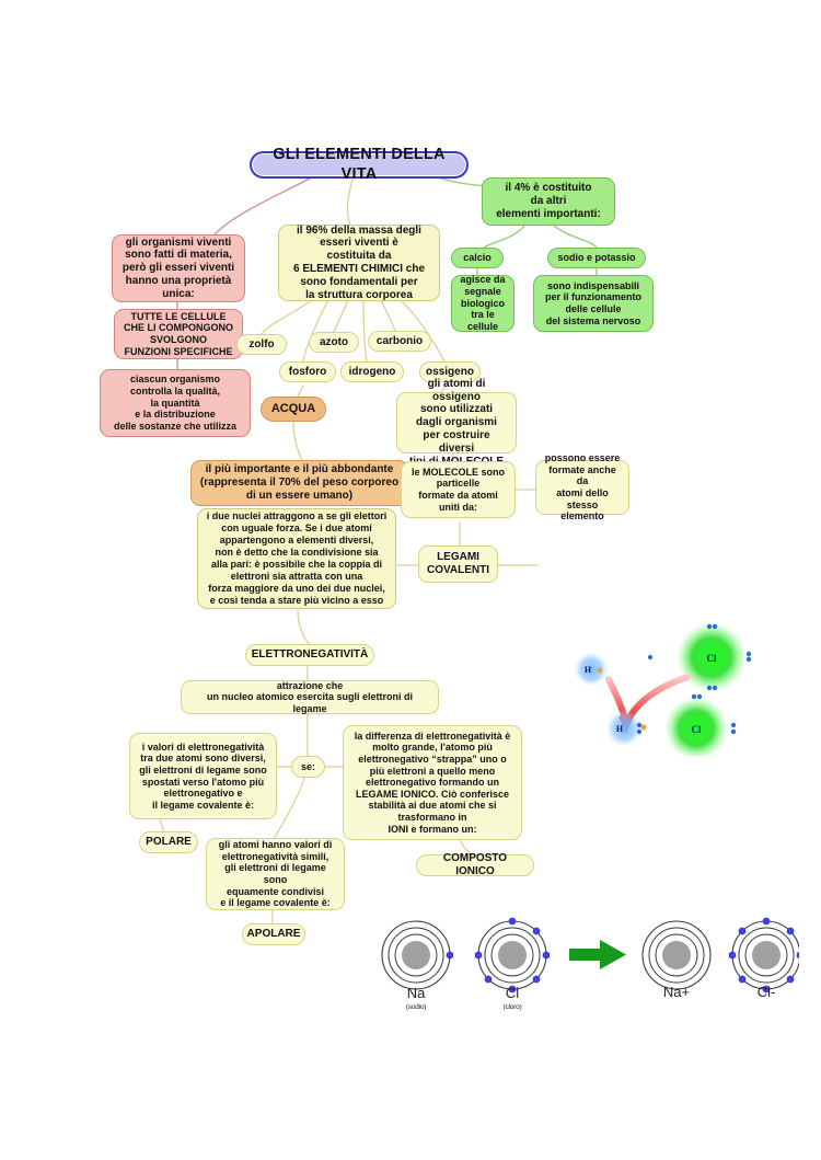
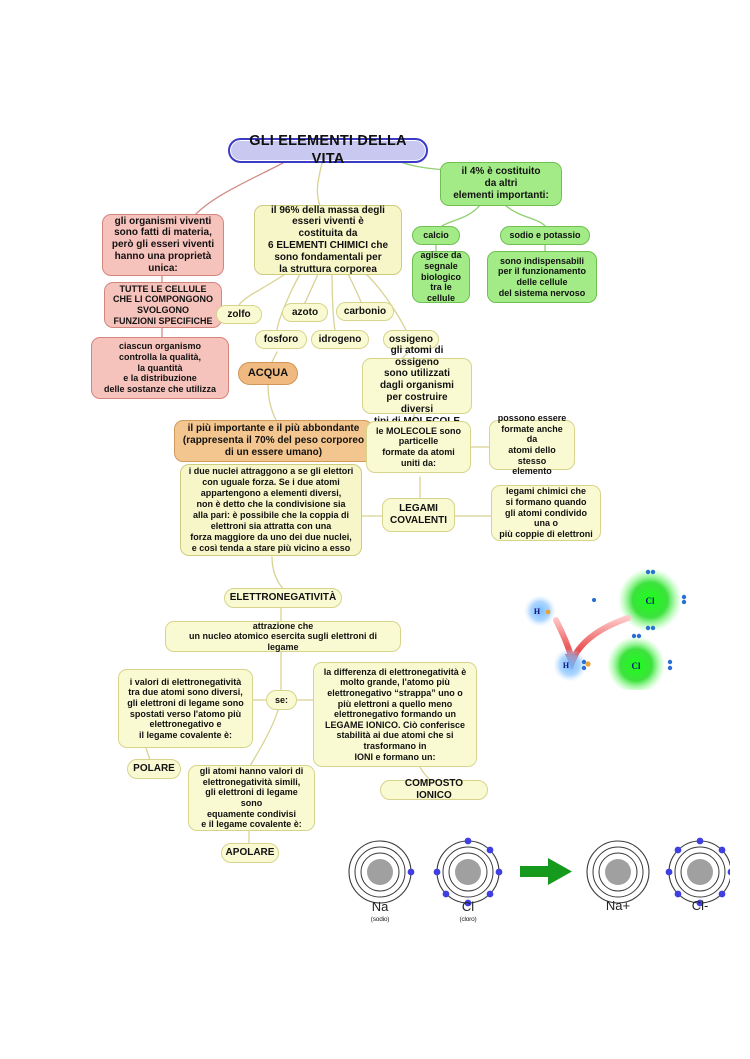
  GLI ELEMENTI DELLA VITA
  gli organismi viventi
  sono fatti di materia,
  però gli esseri viventi
  hanno una proprietà unica:
  TUTTE LE CELLULE
  CHE LI COMPONGONO
  SVOLGONO
  FUNZIONI SPECIFICHE
  ciascun organismo
  controlla la qualità,
  la quantità
  e la distribuzione
  delle sostanze che utilizza
  il 96% della massa degli
  esseri viventi è
  costituita da
  6 ELEMENTI CHIMICI che
  sono fondamentali per
  la struttura corporea
  il 4% è costituito
  da altri
  elementi importanti:
  calcio
  agisce da
  segnale
  biologico
  tra le cellule
  sodio e potassio
  sono indispensabili
  per il funzionamento
  delle cellule
  del sistema nervoso
  zolfo
  azoto
  carbonio
  fosforo
  idrogeno
  ossigeno
  ACQUA
  il più importante e il più abbondante
  (rappresenta il 70% del peso corporeo
  di un essere umano)
  gli atomi di ossigeno
  sono utilizzati
  dagli organismi
  per costruire diversi
  le MOLECOLE sono
  particelle
  formate da atomi
  uniti da:
  possono essere
  formate anche da
  atomi dello
  stesso elemento
  LEGAMI
  COVALENTI
+ legami chimici che
+ si formano quando
+ gli atomi condivido una o
+ più coppie di elettroni
  i due nuclei attraggono a se gli elettori
  con uguale forza. Se i due atomi
  appartengono a elementi diversi,
  non è detto che la condivisione sia
  alla pari: è possibile che la coppia di
  elettroni sia attratta con una
  forza maggiore da uno dei due nuclei,
  e così tenda a stare più vicino a esso
  ELETTRONEGATIVITÀ
  attrazione che
  un nucleo atomico esercita sugli elettroni di legame
  se:
  i valori di elettronegatività
  tra due atomi sono diversi,
  gli elettroni di legame sono
  spostati verso l'atomo più
  elettronegativo e
  il legame covalente è:
  POLARE
  gli atomi hanno valori di
  elettronegatività simili,
  gli elettroni di legame sono
  equamente condivisi
  e il legame covalente è:
  APOLARE
  la differenza di elettronegatività è
  molto grande, l'atomo più
  elettronegativo “strappa” uno o
  più elettroni a quello meno
  elettronegativo formando un
  LEGAME IONICO. Ciò conferisce
  stabilità ai due atomi che si
  trasformano in
  IONI e formano un:
  COMPOSTO IONICO
  Cl
  H
  Cl
  H
  Na
  Cl
  Na+
  Cl-
